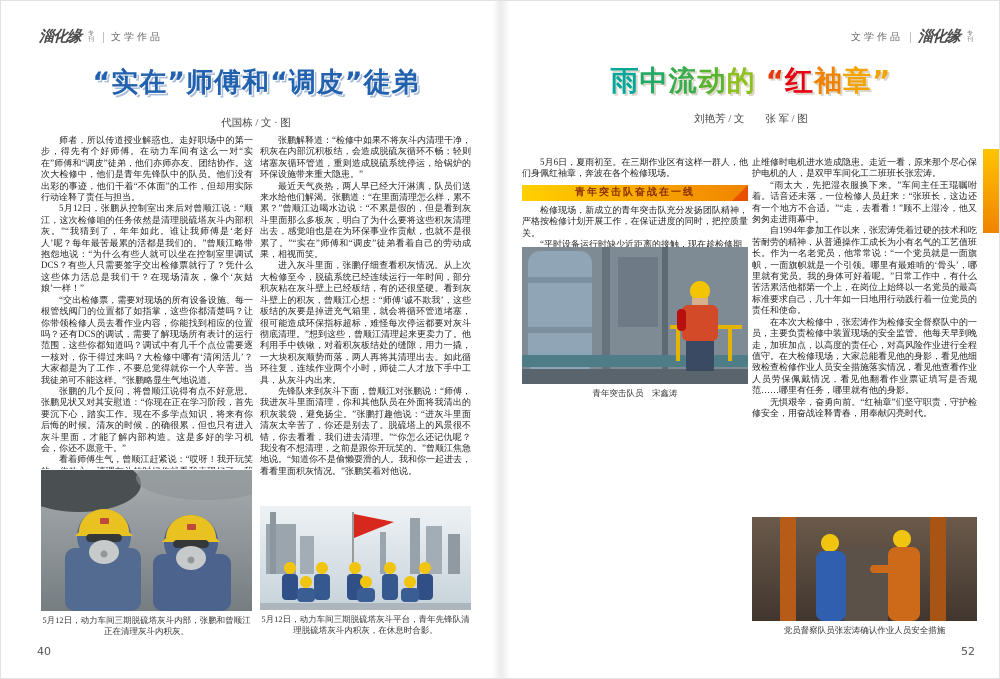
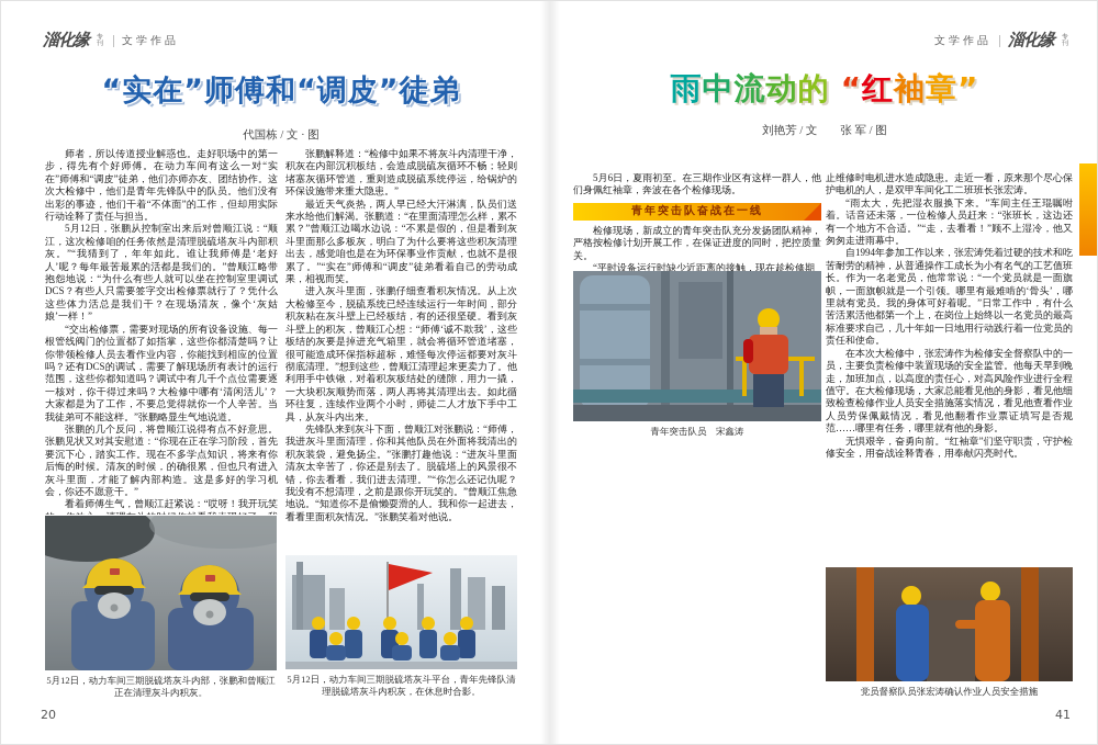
  淄化缘
  文学作品
  “实在”师傅和“调皮”徒弟
  代国栋 / 文 · 图
  师者，所以传道授业解惑也。走好职场中的第一步，得先有个好师傅。在动力车间有这么一对“实在”师傅和“调皮”徒弟，他们亦师亦友、团结协作。这次大检修中，他们是青年先锋队中的队员。他们没有出彩的事迹，他们干着“不体面”的工作，但却用实际行动诠释了责任与担当。
  5月12日，张鹏从控制室出来后对曾顺江说：“顺江，这次检修咱的任务依然是清理脱硫塔灰斗内部积灰。”“我猜到了，年年如此。谁让我师傅是‘老好人’呢？每年最苦最累的活都是我们的。”曾顺江略带抱怨地说：“为什么有些人就可以坐在控制室里调试DCS？有些人只需要签字交出检修票就行了？凭什么这些体力活总是我们干？在现场清灰，像个‘灰姑娘’一样！”
  “交出检修票，需要对现场的所有设备设施、每一根管线阀门的位置都了如指掌，这些你都清楚吗？让你带领检修人员去看作业内容，你能找到相应的位置吗？还有DCS的调试，需要了解现场所有表计的运行范围，这些你都知道吗？调试中有几千个点位需要逐一核对，你干得过来吗？大检修中哪有‘清闲活儿’？大家都是为了工作，不要总觉得就你一个人辛苦。当我徒弟可不能这样。”张鹏略显生气地说道。
  张鹏的几个反问，将曾顺江说得有点不好意思。张鹏见状又对其安慰道：“你现在正在学习阶段，首先要沉下心，踏实工作。现在不多学点知识，将来有你后悔的时候。清灰的时候，的确很累，但也只有进入灰斗里面，才能了解内部构造。这是多好的学习机会，你还不愿意干。”
  5月12日，动力车间三期脱硫塔灰斗内部，张鹏和曾顺江正在清理灰斗内积灰。
  张鹏解释道：“检修中如果不将灰斗内清理干净，积灰在内部沉积板结，会造成脱硫灰循环不畅；轻则堵塞灰循环管道，重则造成脱硫系统停运，给锅炉的环保设施带来重大隐患。”
  最近天气炎热，两人早已经大汗淋漓，队员们送来水给他们解渴。张鹏道：“在里面清理怎么样，累不累？”曾顺江边喝水边说：“不累是假的，但是看到灰斗里面那么多板灰，明白了为什么要将这些积灰清理出去，感觉咱也是在为环保事业作贡献，也就不是很累了。”“实在”师傅和“调皮”徒弟看着自己的劳动成果，相视而笑。
  进入灰斗里面，张鹏仔细查看积灰情况。从上次大检修至今，脱硫系统已经连续运行一年时间，部分积灰粘在灰斗壁上已经板结，有的还很坚硬。看到灰斗壁上的积灰，曾顺江心想：“师傅‘诚不欺我’，这些板结的灰要是掉进充气箱里，就会将循环管道堵塞，很可能造成环保指标超标，难怪每次停运都要对灰斗彻底清理。”想到这些，曾顺江清理起来更卖力了。他利用手中铁锹，对着积灰板结处的缝隙，用力一撬，一大块积灰顺势而落，两人再将其清理出去。如此循环往复，连续作业两个小时，师徒二人才放下手中工具，从灰斗内出来。
  先锋队来到灰斗下面，曾顺江对张鹏说：“师傅，我进灰斗里面清理，你和其他队员在外面将我清出的积灰装袋，避免扬尘。”张鹏打趣他说：“进灰斗里面清灰太辛苦了，你还是别去了。脱硫塔上的风景很不错，你去看看，我们进去清理。”“你怎么还记仇呢？我没有不想清理，之前是跟你开玩笑的。”曾顺江焦急地说。“知道你不是偷懒耍滑的人。我和你一起进去，看看里面积灰情况。”张鹏笑着对他说。
  5月12日，动力车间三期脱硫塔灰斗平台，青年先锋队清理脱硫塔灰斗内积灰，在休息时合影。
- 40
+ 20
  文学作品
  淄化缘
  雨中流动的 “红袖章”
  刘艳芳 / 文 张 军 / 图
  5月6日，夏雨初至。在三期作业区有这样一群人，他们身佩红袖章，奔波在各个检修现场。
  青年突击队奋战在一线
  检修现场，新成立的青年突击队充分发扬团队精神，严格按检修计划开展工作，在保证进度的同时，把控质量关。
  “平时设备运行时缺少近距离的接触，现在趁检修期
  青年突击队员 宋鑫涛
  止维修时电机进水造成隐患。走近一看，原来那个尽心保护电机的人，是双甲车间化工二班班长张宏涛。
  “雨太大，先把湿衣服换下来。”车间主任王琨嘱咐着。话音还未落，一位检修人员赶来：“张班长，这边还有一个地方不合适。”“走，去看看！”顾不上湿冷，他又匆匆走进雨幕中。
  自1994年参加工作以来，张宏涛凭着过硬的技术和吃苦耐劳的精神，从普通操作工成长为小有名气的工艺值班长。作为一名老党员，他常常说：“一个党员就是一面旗帜，一面旗帜就是一个引领。哪里有最难啃的‘骨头’，哪里就有党员。我的身体可好着呢。”日常工作中，有什么苦活累活他都第一个上，在岗位上始终以一名党员的最高标准要求自己，几十年如一日地用行动践行着一位党员的责任和使命。
  在本次大检修中，张宏涛作为检修安全督察队中的一员，主要负责检修中装置现场的安全监管。他每天早到晚走，加班加点，以高度的责任心，对高风险作业进行全程值守。在大检修现场，大家总能看见他的身影，看见他细致检查检修作业人员安全措施落实情况，看见他查看作业人员劳保佩戴情况，看见他翻看作业票证填写是否规范……哪里有任务，哪里就有他的身影。
  无惧艰辛，奋勇向前。“红袖章”们坚守职责，守护检修安全，用奋战诠释青春，用奉献闪亮时代。
  党员督察队员张宏涛确认作业人员安全措施
- 52
+ 41
